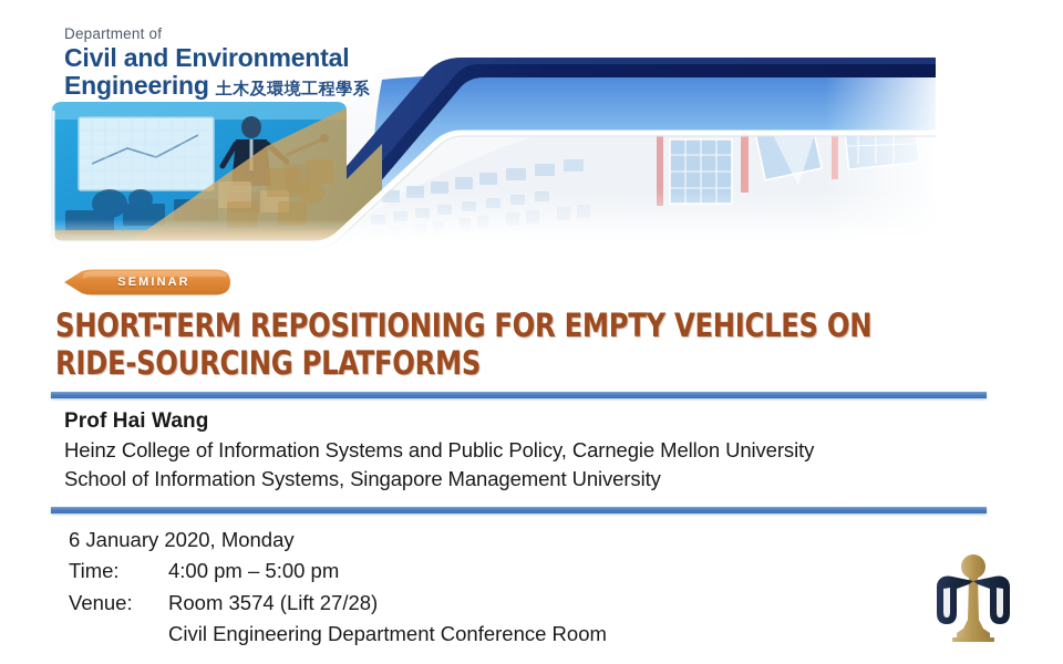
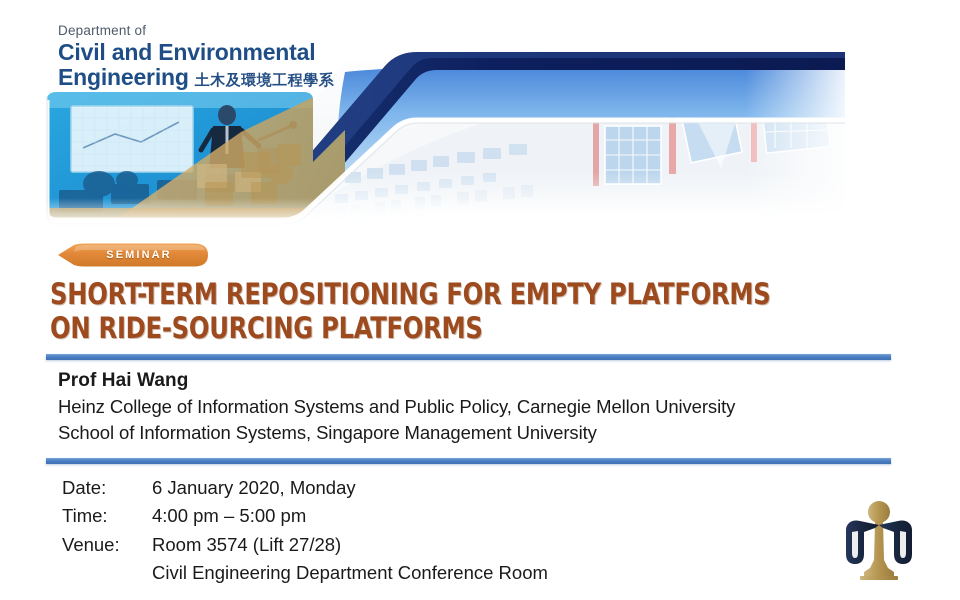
  Department of
  Civil and Environmental
  Engineering 土木及環境工程學系
  SEMINAR
- SHORT-TERM REPOSITIONING FOR EMPTY VEHICLES ON RIDE-SOURCING PLATFORMS
+ SHORT-TERM REPOSITIONING FOR EMPTY PLATFORMS ON RIDE-SOURCING PLATFORMS
  Prof Hai Wang
  Heinz College of Information Systems and Public Policy, Carnegie Mellon University
  School of Information Systems, Singapore Management University
+ Date:
  6 January 2020, Monday
  Time:
  4:00 pm – 5:00 pm
  Venue:
  Room 3574 (Lift 27/28)
  Civil Engineering Department Conference Room
